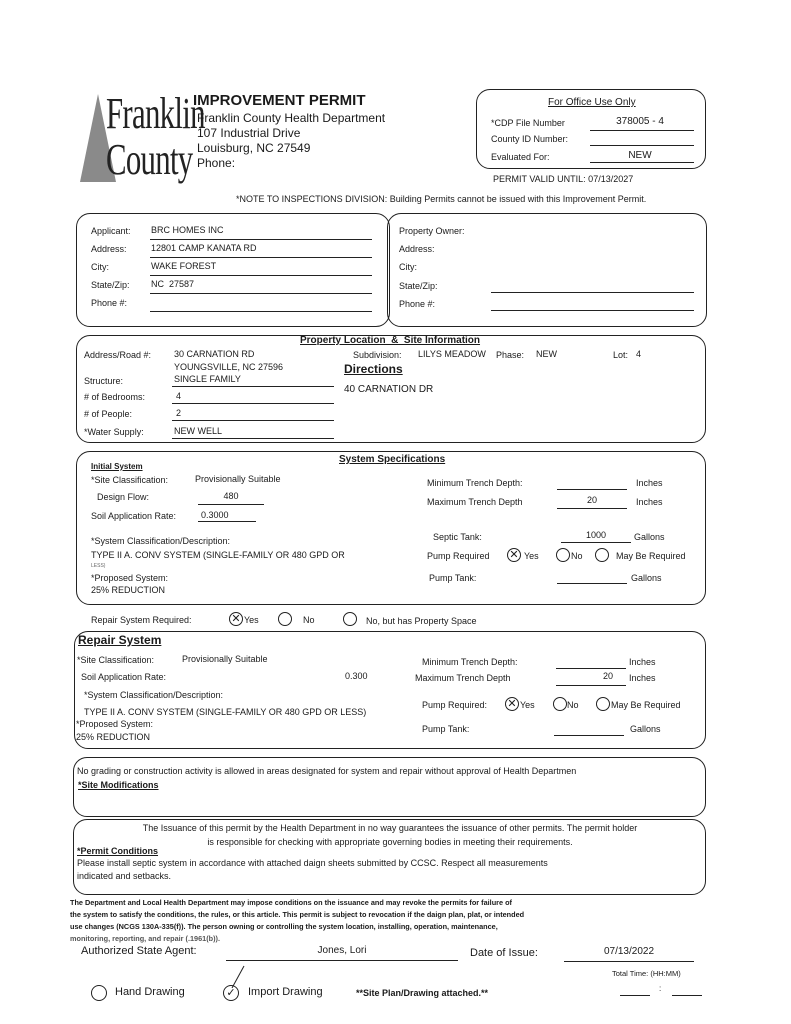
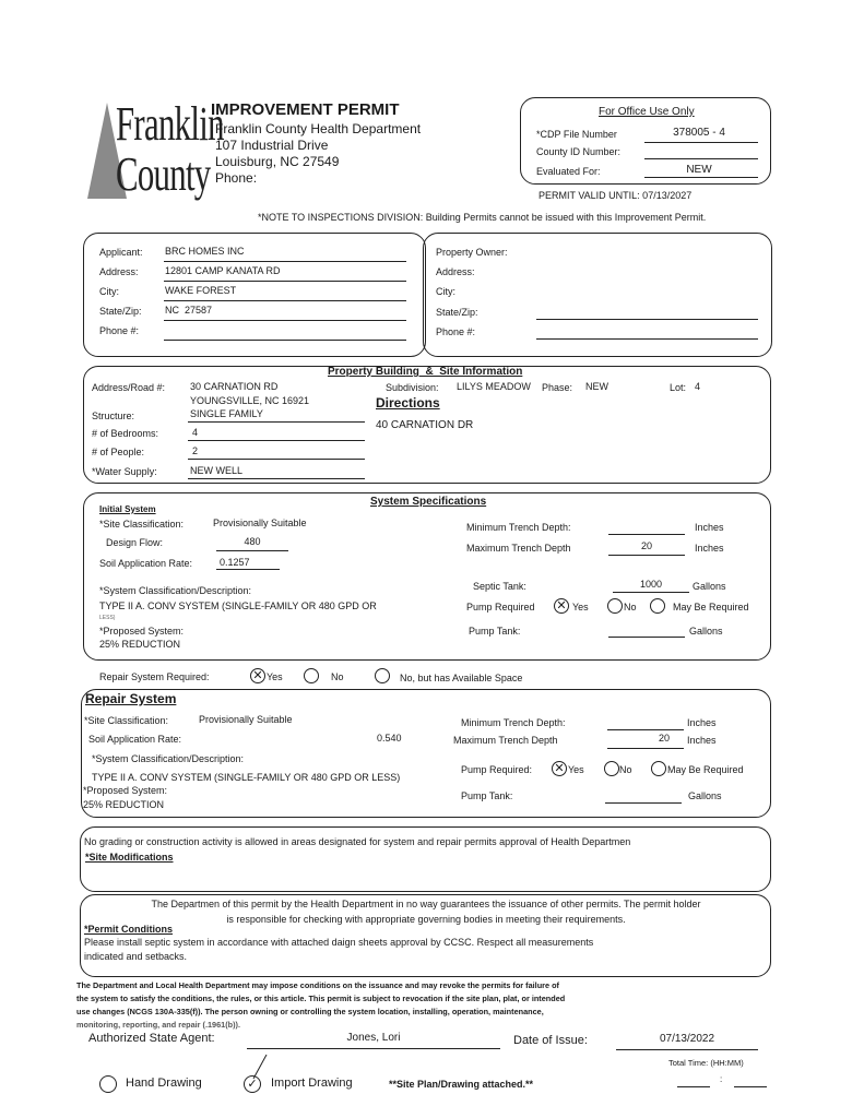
  Franklin
  County
  IMPROVEMENT PERMIT
  Franklin County Health Department
  107 Industrial Drive
  Louisburg, NC 27549
  Phone:
  For Office Use Only
  *CDP File Number
  378005 - 4
  County ID Number:
  Evaluated For:
  NEW
  PERMIT VALID UNTIL: 07/13/2027
  *NOTE TO INSPECTIONS DIVISION: Building Permits cannot be issued with this Improvement Permit.
  Applicant:
  BRC HOMES INC
  Address:
  12801 CAMP KANATA RD
  City:
  WAKE FOREST
  State/Zip:
  NC 27587
  Phone #:
  Property Owner:
  Address:
  City:
  State/Zip:
  Phone #:
- Property Location & Site Information
+ Property Building & Site Information
  Address/Road #:
  30 CARNATION RD
- YOUNGSVILLE, NC 27596
+ YOUNGSVILLE, NC 16921
  Structure:
  SINGLE FAMILY
  # of Bedrooms:
  4
  # of People:
  2
  *Water Supply:
  NEW WELL
  Subdivision:
  LILYS MEADOW
  Phase:
  NEW
  Lot:
  4
  Directions
  40 CARNATION DR
  Initial System
  System Specifications
  *Site Classification:
  Provisionally Suitable
  Design Flow:
  480
  Soil Application Rate:
- 0.3000
+ 0.1257
  *System Classification/Description:
  TYPE II A. CONV SYSTEM (SINGLE-FAMILY OR 480 GPD OR
  *Proposed System:
  25% REDUCTION
  Minimum Trench Depth:
  Inches
  Maximum Trench Depth
  20
  Inches
  Septic Tank:
  1000
  Gallons
  Pump Required
  ✕
  Yes
  No
  May Be Required
  Pump Tank:
  Gallons
  Repair System Required:
  ✕
  Yes
  No
- No, but has Property Space
+ No, but has Available Space
  Repair System
  *Site Classification:
  Provisionally Suitable
  Soil Application Rate:
- 0.300
+ 0.540
  *System Classification/Description:
  TYPE II A. CONV SYSTEM (SINGLE-FAMILY OR 480 GPD OR LESS)
  *Proposed System:
  25% REDUCTION
  Minimum Trench Depth:
  Inches
  Maximum Trench Depth
  20
  Inches
  Pump Required:
  ✕
  Yes
  No
  May Be Required
  Pump Tank:
  Gallons
- No grading or construction activity is allowed in areas designated for system and repair without approval of Health Departmen
+ No grading or construction activity is allowed in areas designated for system and repair permits approval of Health Departmen
  *Site Modifications
- The Issuance of this permit by the Health Department in no way guarantees the issuance of other permits. The permit holder
+ The Departmen of this permit by the Health Department in no way guarantees the issuance of other permits. The permit holder
  is responsible for checking with appropriate governing bodies in meeting their requirements.
  *Permit Conditions
- Please install septic system in accordance with attached daign sheets submitted by CCSC. Respect all measurements
+ Please install septic system in accordance with attached daign sheets approval by CCSC. Respect all measurements
  indicated and setbacks.
  The Department and Local Health Department may impose conditions on the issuance and may revoke the permits for failure of
- the system to satisfy the conditions, the rules, or this article. This permit is subject to revocation if the daign plan, plat, or intended
+ the system to satisfy the conditions, the rules, or this article. This permit is subject to revocation if the site plan, plat, or intended
  use changes (NCGS 130A-335(f)). The person owning or controlling the system location, installing, operation, maintenance,
  monitoring, reporting, and repair (.1961(b)).
  Authorized State Agent:
  Jones, Lori
  Date of Issue:
  07/13/2022
  Total Time: (HH:MM)
  :
  Hand Drawing
  ✓
  Import Drawing
  **Site Plan/Drawing attached.**
